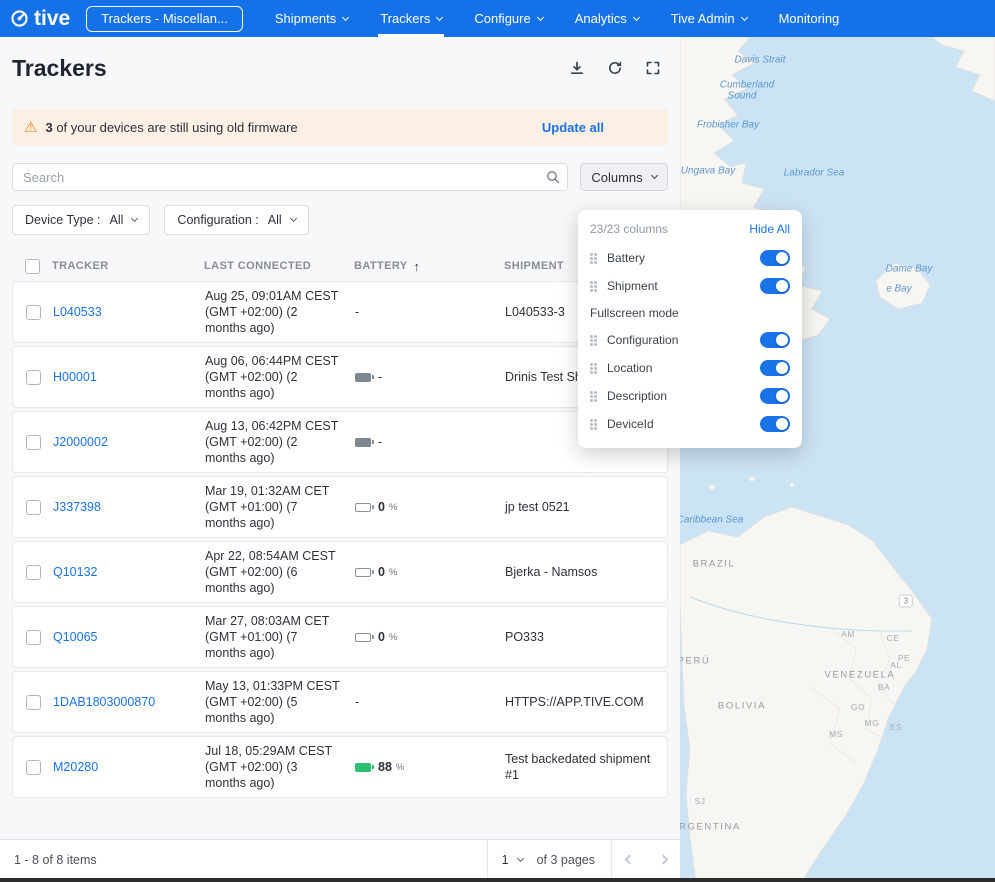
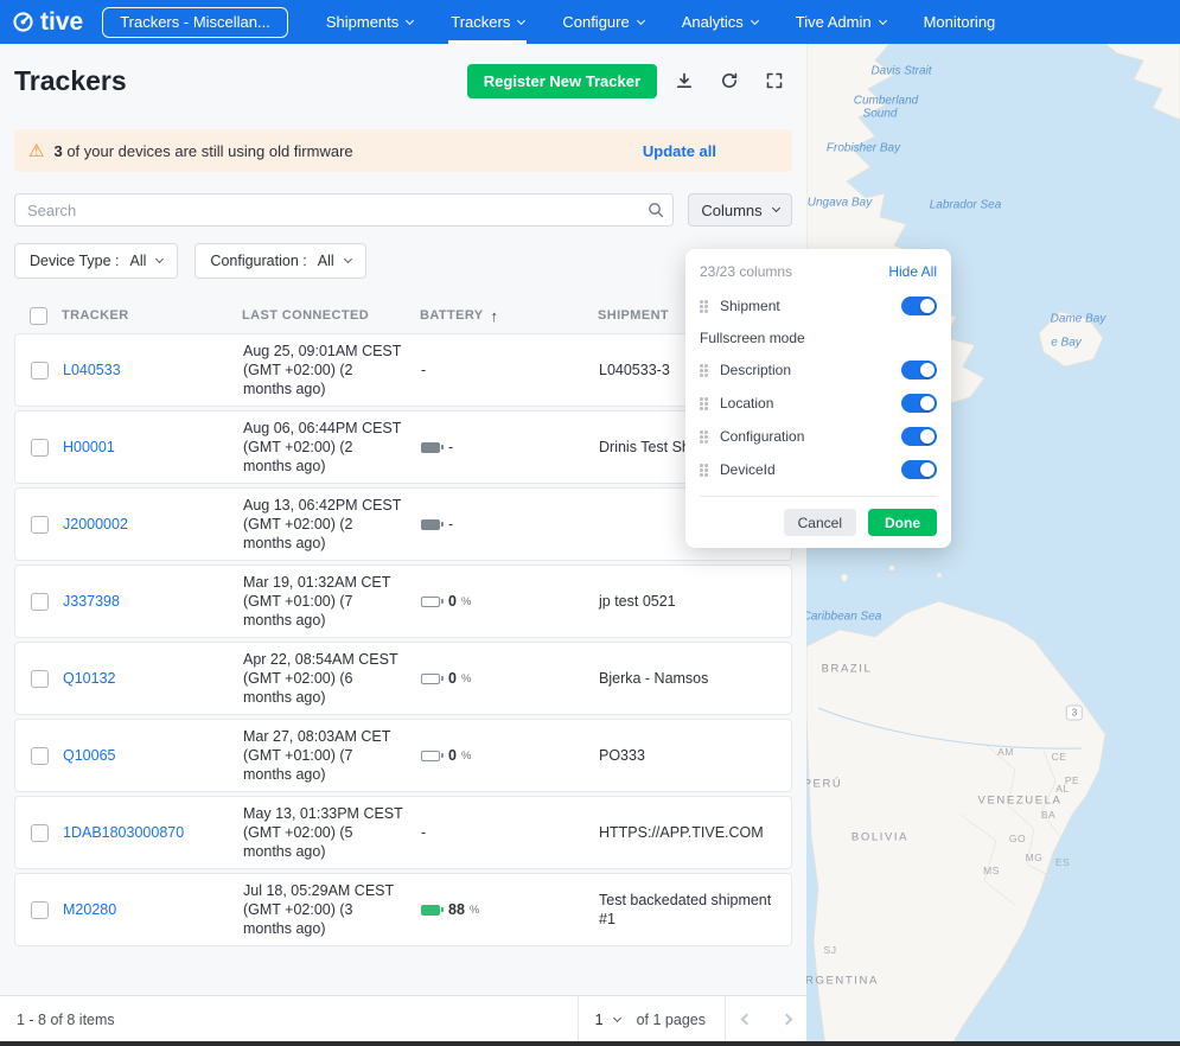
  tive
  Trackers - Miscellan...
  Shipments
  Trackers
  Configure
  Analytics
  Tive Admin
  Monitoring
  Davis Strait
  Cumberland
  Sound
  Frobisher Bay
  Ungava Bay
  Labrador Sea
  Dame Bay
  e Bay
  Caribbean Sea
  BRAZIL
  PERÚ
  VENEZUELA
  BOLIVIA
  RGENTINA
  AM
  CE
  PE
  AL
  BA
  GO
  MG
  ES
  MS
  SJ
  3
  Trackers
+ Register New Tracker
  ⚠
  3 of your devices are still using old firmware
  Update all
  Search
  Columns
  Device Type :
  All
  Configuration :
  All
  TRACKER
  LAST CONNECTED
  BATTERY
  ↑
  SHIPMENT
  L040533
  Aug 25, 09:01AM CEST (GMT +02:00) (2 months ago)
  -
  L040533-3
  H00001
  Aug 06, 06:44PM CEST (GMT +02:00) (2 months ago)
  -
  J2000002
  Aug 13, 06:42PM CEST (GMT +02:00) (2 months ago)
  -
  J337398
  Mar 19, 01:32AM CET (GMT +01:00) (7 months ago)
  0
  %
  jp test 0521
  Q10132
  Apr 22, 08:54AM CEST (GMT +02:00) (6 months ago)
  0
  %
  Bjerka - Namsos
  Q10065
  Mar 27, 08:03AM CET (GMT +01:00) (7 months ago)
  0
  %
  PO333
  1DAB1803000870
  May 13, 01:33PM CEST (GMT +02:00) (5 months ago)
  -
  HTTPS://APP.TIVE.COM
  M20280
  Jul 18, 05:29AM CEST (GMT +02:00) (3 months ago)
  88
  %
  Test backedated shipment #1
  1 - 8 of 8 items
  1
- of 3 pages
+ of 1 pages
  23/23 columns
  Hide All
- Battery
  Shipment
  Fullscreen mode
- Configuration
+ Description
  Location
- Description
+ Configuration
  DeviceId
+ Cancel
+ Done
